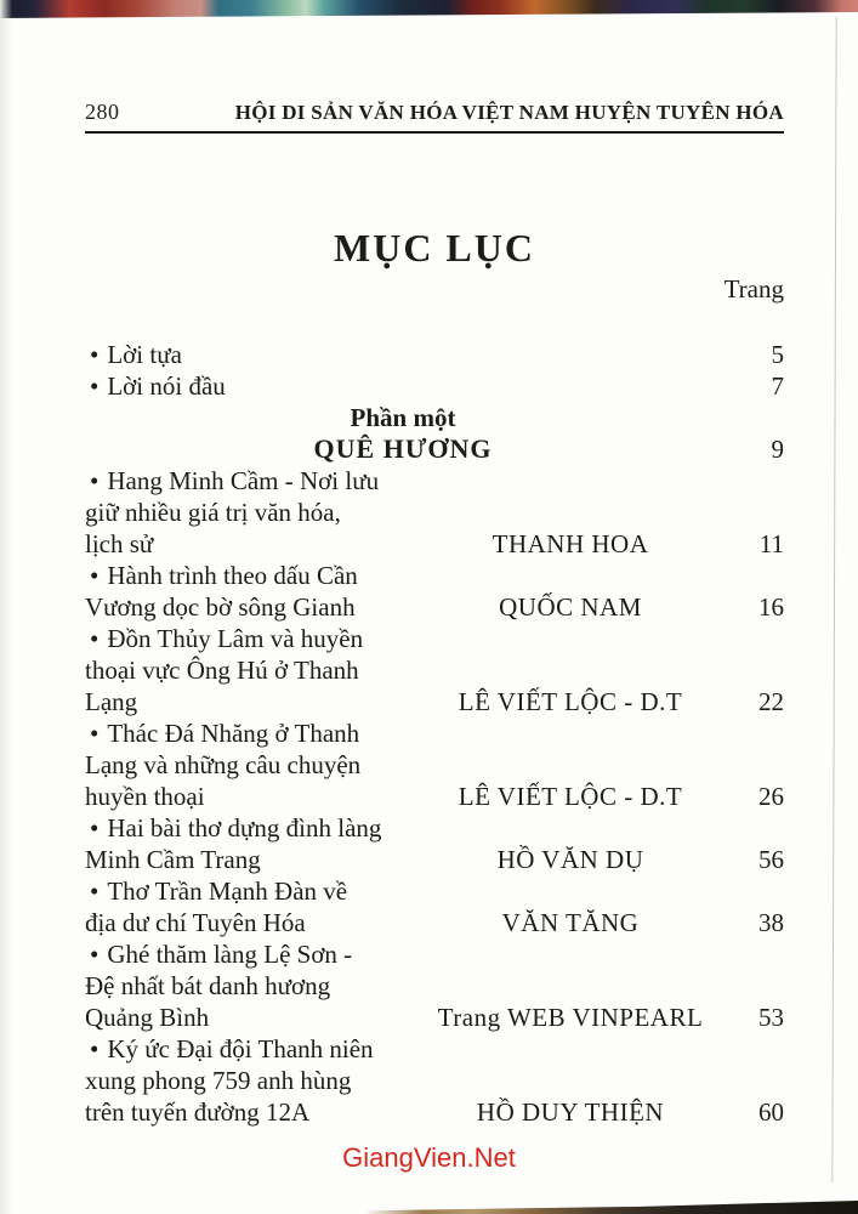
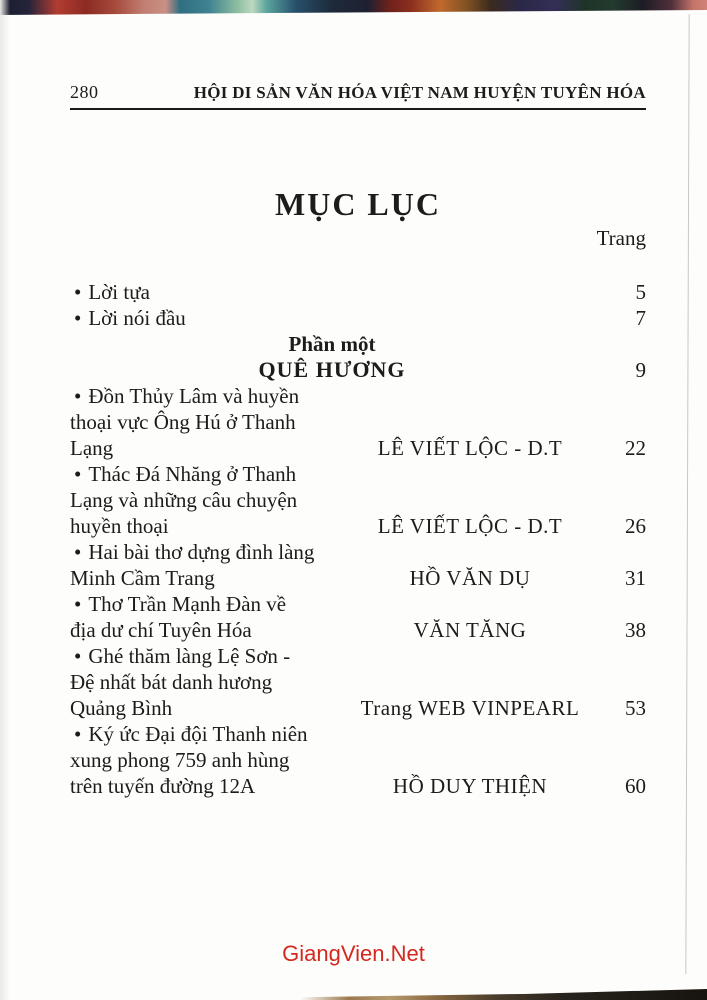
  280
  HỘI DI SẢN VĂN HÓA VIỆT NAM HUYỆN TUYÊN HÓA
  MỤC LỤC
  Trang
  • Lời tựa
  5
  • Lời nói đầu
  7
  Phần một
  QUÊ HƯƠNG
  9
- • Hang Minh Cầm - Nơi lưu
- giữ nhiều giá trị văn hóa,
- lịch sử
- THANH HOA
- 11
- • Hành trình theo dấu Cần
- Vương dọc bờ sông Gianh
- QUỐC NAM
- 16
  • Đồn Thủy Lâm và huyền
  thoại vực Ông Hú ở Thanh
  Lạng
  LÊ VIẾT LỘC - D.T
  22
  • Thác Đá Nhăng ở Thanh
  Lạng và những câu chuyện
  huyền thoại
  LÊ VIẾT LỘC - D.T
  26
  • Hai bài thơ dựng đình làng
  Minh Cầm Trang
  HỒ VĂN DỤ
- 56
+ 31
  • Thơ Trần Mạnh Đàn về
  địa dư chí Tuyên Hóa
  VĂN TĂNG
  38
  • Ghé thăm làng Lệ Sơn -
  Đệ nhất bát danh hương
  Quảng Bình
  Trang WEB VINPEARL
  53
  • Ký ức Đại đội Thanh niên
  xung phong 759 anh hùng
  trên tuyến đường 12A
  HỒ DUY THIỆN
  60
  GiangVien.Net
